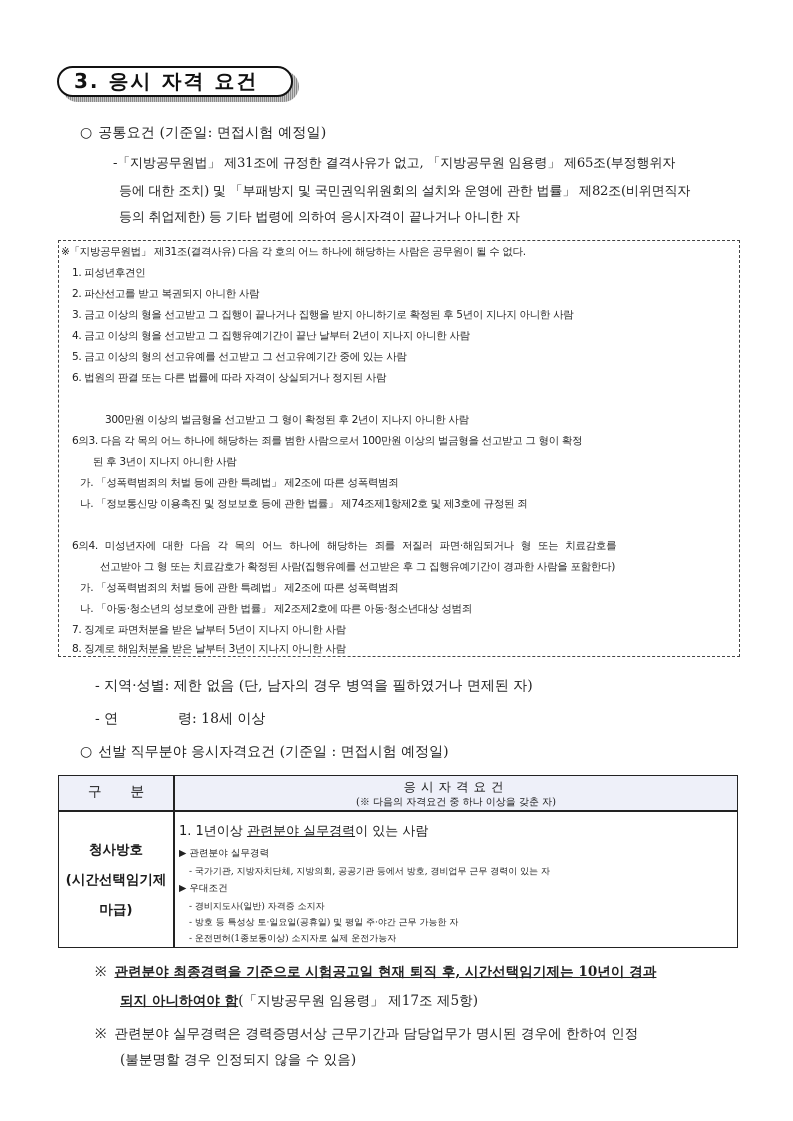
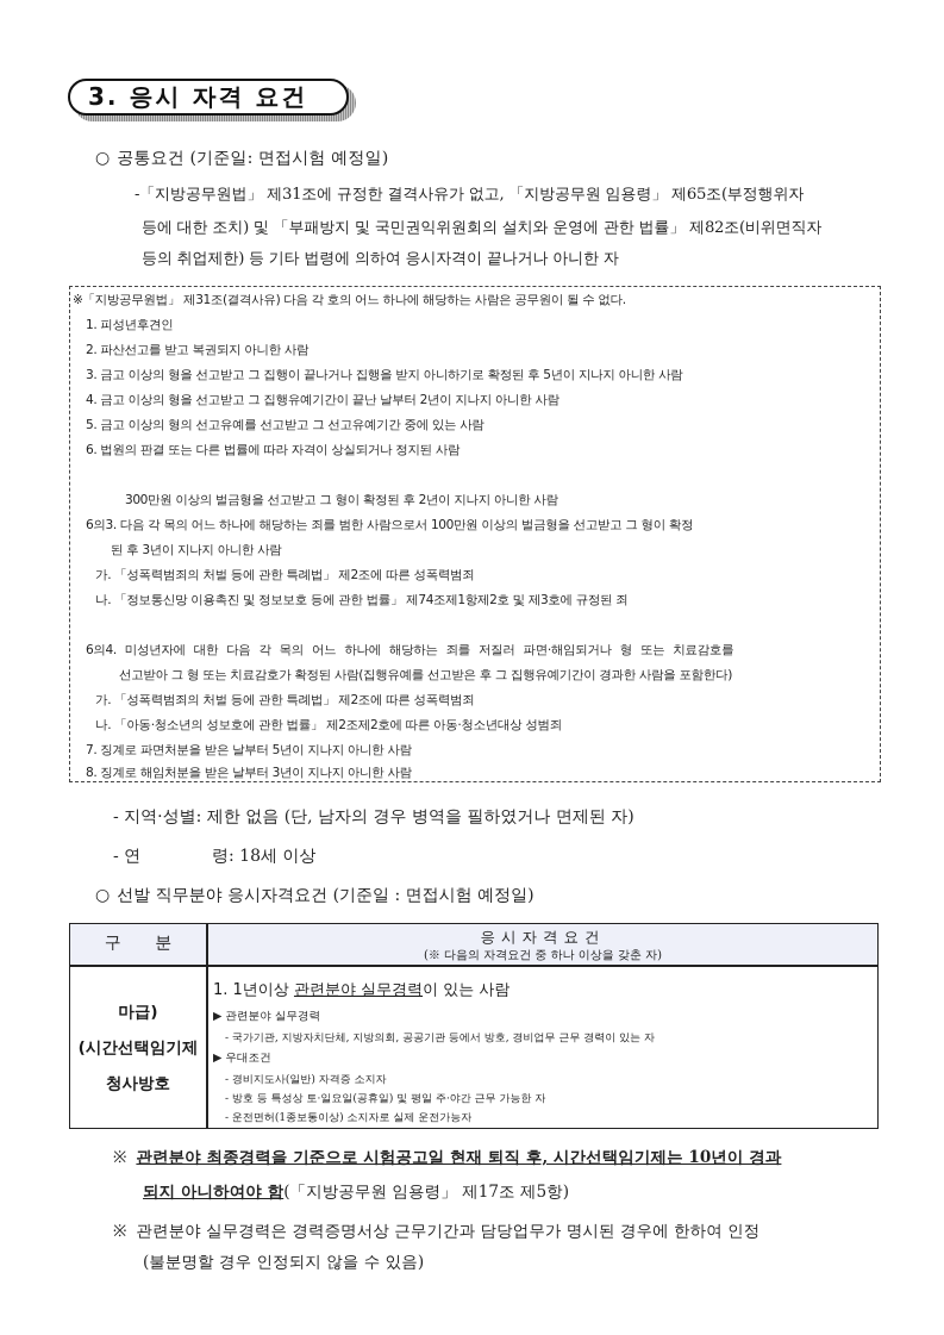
  3. 응시 자격 요건
  ○ 공통요건 (기준일: 면접시험 예정일)
  -「지방공무원법」 제31조에 규정한 결격사유가 없고, 「지방공무원 임용령」 제65조(부정행위자
  등에 대한 조치) 및 「부패방지 및 국민권익위원회의 설치와 운영에 관한 법률」 제82조(비위면직자
  등의 취업제한) 등 기타 법령에 의하여 응시자격이 끝나거나 아니한 자
  ※「지방공무원법」 제31조(결격사유) 다음 각 호의 어느 하나에 해당하는 사람은 공무원이 될 수 없다.
  1. 피성년후견인
  2. 파산선고를 받고 복권되지 아니한 사람
  3. 금고 이상의 형을 선고받고 그 집행이 끝나거나 집행을 받지 아니하기로 확정된 후 5년이 지나지 아니한 사람
  4. 금고 이상의 형을 선고받고 그 집행유예기간이 끝난 날부터 2년이 지나지 아니한 사람
  5. 금고 이상의 형의 선고유예를 선고받고 그 선고유예기간 중에 있는 사람
  6. 법원의 판결 또는 다른 법률에 따라 자격이 상실되거나 정지된 사람
  300만원 이상의 벌금형을 선고받고 그 형이 확정된 후 2년이 지나지 아니한 사람
  6의3. 다음 각 목의 어느 하나에 해당하는 죄를 범한 사람으로서 100만원 이상의 벌금형을 선고받고 그 형이 확정
  된 후 3년이 지나지 아니한 사람
  가. 「성폭력범죄의 처벌 등에 관한 특례법」 제2조에 따른 성폭력범죄
  나. 「정보통신망 이용촉진 및 정보보호 등에 관한 법률」 제74조제1항제2호 및 제3호에 규정된 죄
  6의4. 미성년자에 대한 다음 각 목의 어느 하나에 해당하는 죄를 저질러 파면·해임되거나 형 또는 치료감호를
  선고받아 그 형 또는 치료감호가 확정된 사람(집행유예를 선고받은 후 그 집행유예기간이 경과한 사람을 포함한다)
  가. 「성폭력범죄의 처벌 등에 관한 특례법」 제2조에 따른 성폭력범죄
  나. 「아동·청소년의 성보호에 관한 법률」 제2조제2호에 따른 아동·청소년대상 성범죄
  7. 징계로 파면처분을 받은 날부터 5년이 지나지 아니한 사람
  8. 징계로 해임처분을 받은 날부터 3년이 지나지 아니한 사람
  - 지역·성별: 제한 없음 (단, 남자의 경우 병역을 필하였거나 면제된 자)
  - 연
  령: 18세 이상
  ○ 선발 직무분야 응시자격요건 (기준일 : 면접시험 예정일)
  구 분
  응시자격요건
  (※ 다음의 자격요건 중 하나 이상을 갖춘 자)
- 청사방호
+ 마급)
  (시간선택임기제
- 마급)
+ 청사방호
  1. 1년이상 관련분야 실무경력이 있는 사람
  ▶ 관련분야 실무경력
  - 국가기관, 지방자치단체, 지방의회, 공공기관 등에서 방호, 경비업무 근무 경력이 있는 자
  ▶ 우대조건
  - 경비지도사(일반) 자격증 소지자
  - 방호 등 특성상 토·일요일(공휴일) 및 평일 주·야간 근무 가능한 자
  - 운전면허(1종보통이상) 소지자로 실제 운전가능자
  ※ 관련분야 최종경력을 기준으로 시험공고일 현재 퇴직 후, 시간선택임기제는 10년이 경과
  되지 아니하여야 함(「지방공무원 임용령」 제17조 제5항)
  ※ 관련분야 실무경력은 경력증명서상 근무기간과 담당업무가 명시된 경우에 한하여 인정
  (불분명할 경우 인정되지 않을 수 있음)
